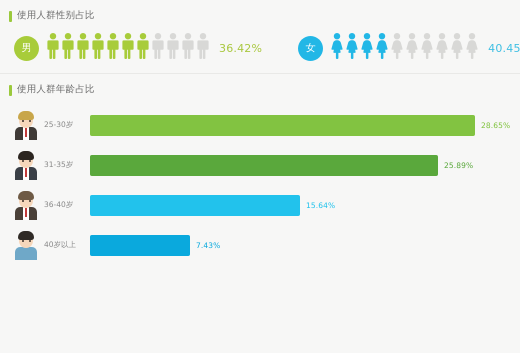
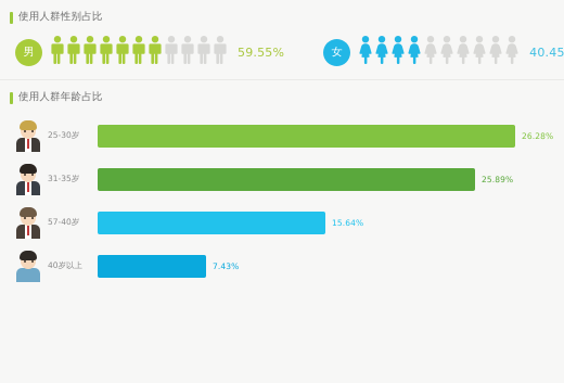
  使用人群性别占比
  男
- 36.42%
+ 59.55%
  女
  40.45
  使用人群年龄占比
  25-30岁
- 28.65%
+ 26.28%
  31-35岁
  25.89%
- 36-40岁
+ 57-40岁
  15.64%
  40岁以上
  7.43%
